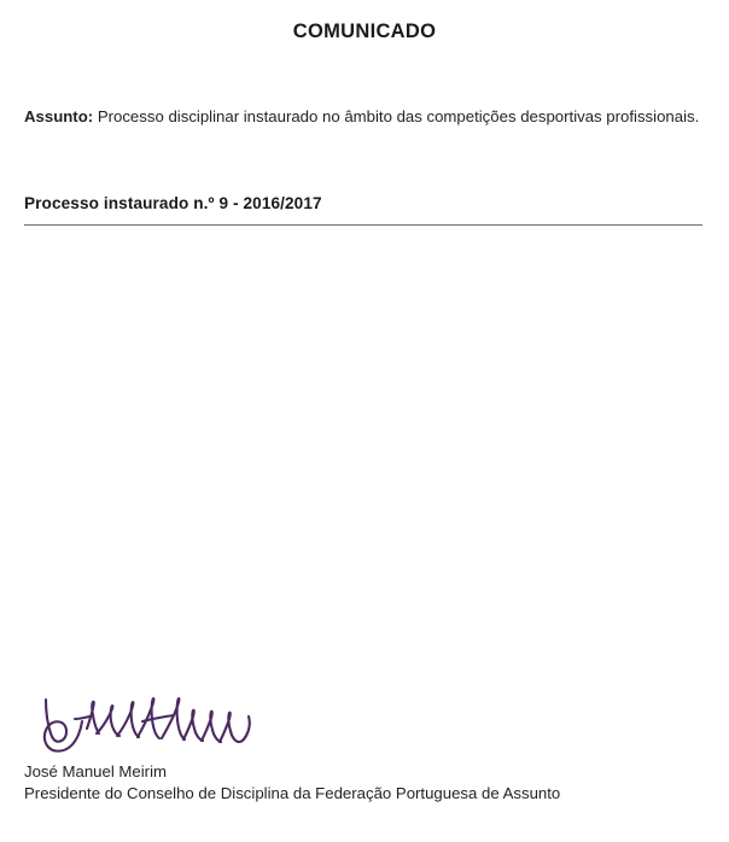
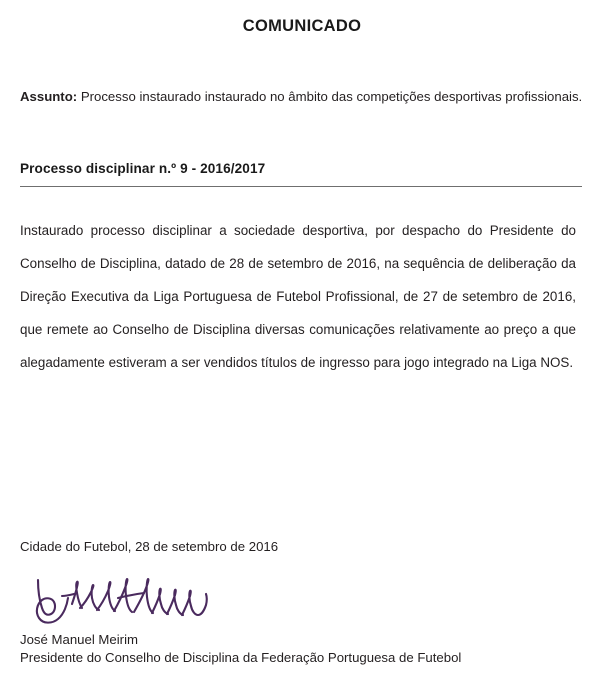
  COMUNICADO
- Assunto: Processo disciplinar instaurado no âmbito das competições desportivas profissionais.
+ Assunto: Processo instaurado instaurado no âmbito das competições desportivas profissionais.
- Processo instaurado n.º 9 - 2016/2017
+ Processo disciplinar n.º 9 - 2016/2017
+ Instaurado processo disciplinar a sociedade desportiva, por despacho do Presidente do Conselho de Disciplina, datado de 28 de setembro de 2016, na sequência de deliberação da Direção Executiva da Liga Portuguesa de Futebol Profissional, de 27 de setembro de 2016, que remete ao Conselho de Disciplina diversas comunicações relativamente ao preço a que alegadamente estiveram a ser vendidos títulos de ingresso para jogo integrado na Liga NOS.
+ Cidade do Futebol, 28 de setembro de 2016
  José Manuel Meirim
- Presidente do Conselho de Disciplina da Federação Portuguesa de Assunto
+ Presidente do Conselho de Disciplina da Federação Portuguesa de Futebol
